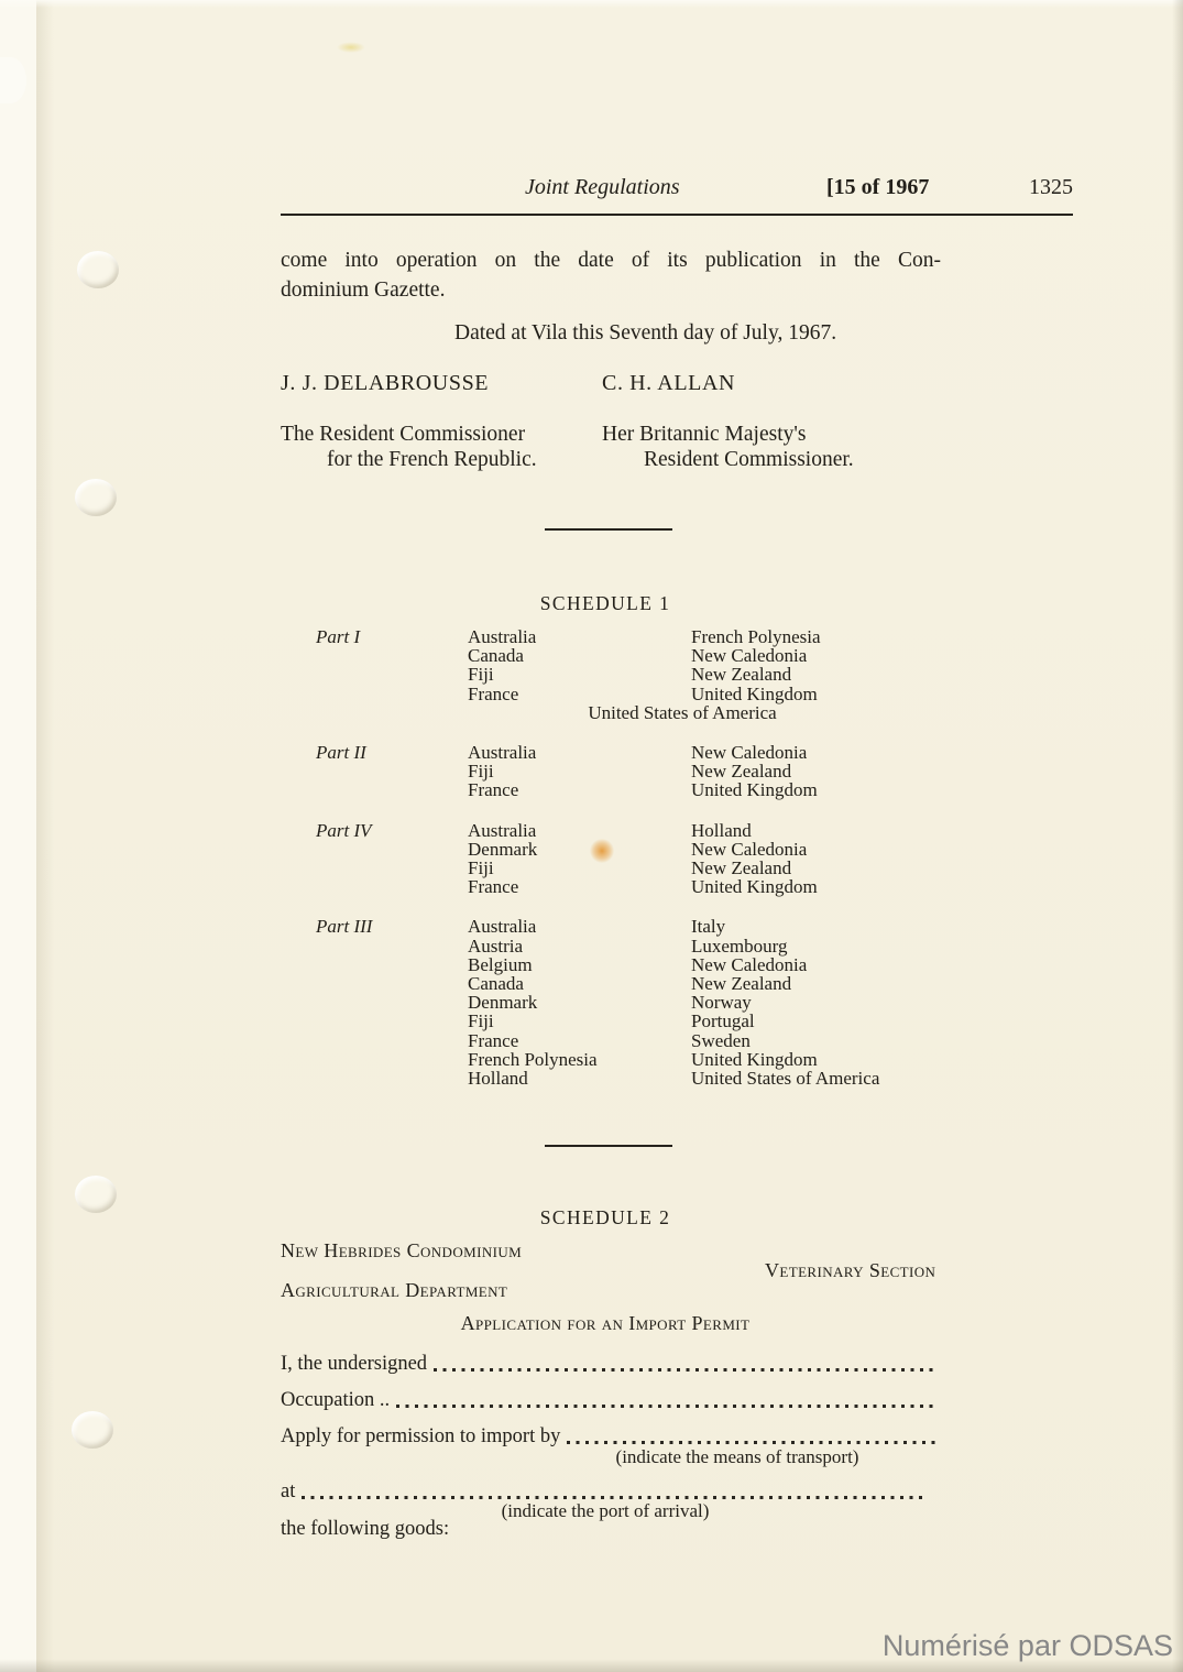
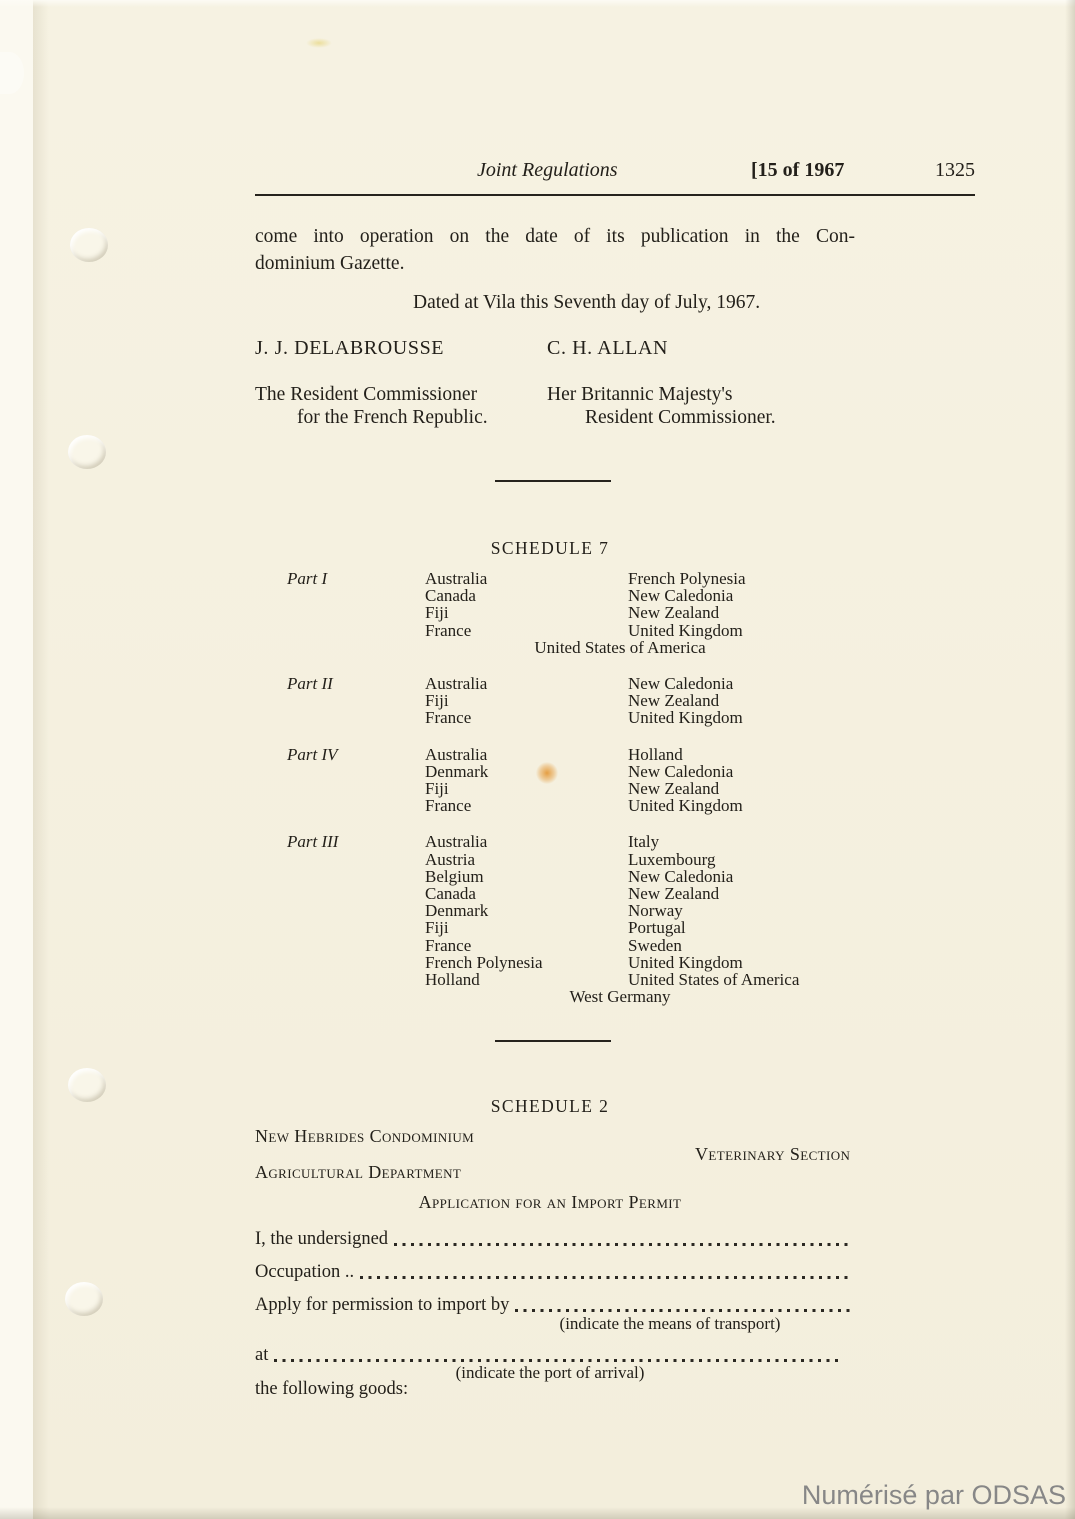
  Joint Regulations
  [15 of 1967
  1325
  come into operation on the date of its publication in the Con-
  dominium Gazette.
  Dated at Vila this Seventh day of July, 1967.
  J. J. DELABROUSSE
  C. H. ALLAN
  The Resident Commissioner
  for the French Republic.
  Her Britannic Majesty's
  Resident Commissioner.
- SCHEDULE 1
+ SCHEDULE 7
  Part I
  Australia
  Canada
  Fiji
  France
  French Polynesia
  New Caledonia
  New Zealand
  United Kingdom
  United States of America
  Part II
  Australia
  Fiji
  France
  New Caledonia
  New Zealand
  United Kingdom
  Part IV
  Australia
  Denmark
  Fiji
  France
  Holland
  New Caledonia
  New Zealand
  United Kingdom
  Part III
  Australia
  Austria
  Belgium
  Canada
  Denmark
  Fiji
  France
  French Polynesia
  Holland
  Italy
  Luxembourg
  New Caledonia
  New Zealand
  Norway
  Portugal
  Sweden
  United Kingdom
  United States of America
+ West Germany
  SCHEDULE 2
  New Hebrides Condominium
  Veterinary Section
  Agricultural Department
  Application for an Import Permit
  I, the undersigned
  Occupation ..
  Apply for permission to import by
  (indicate the means of transport)
  at
  (indicate the port of arrival)
  the following goods:
  Numérisé par ODSAS
